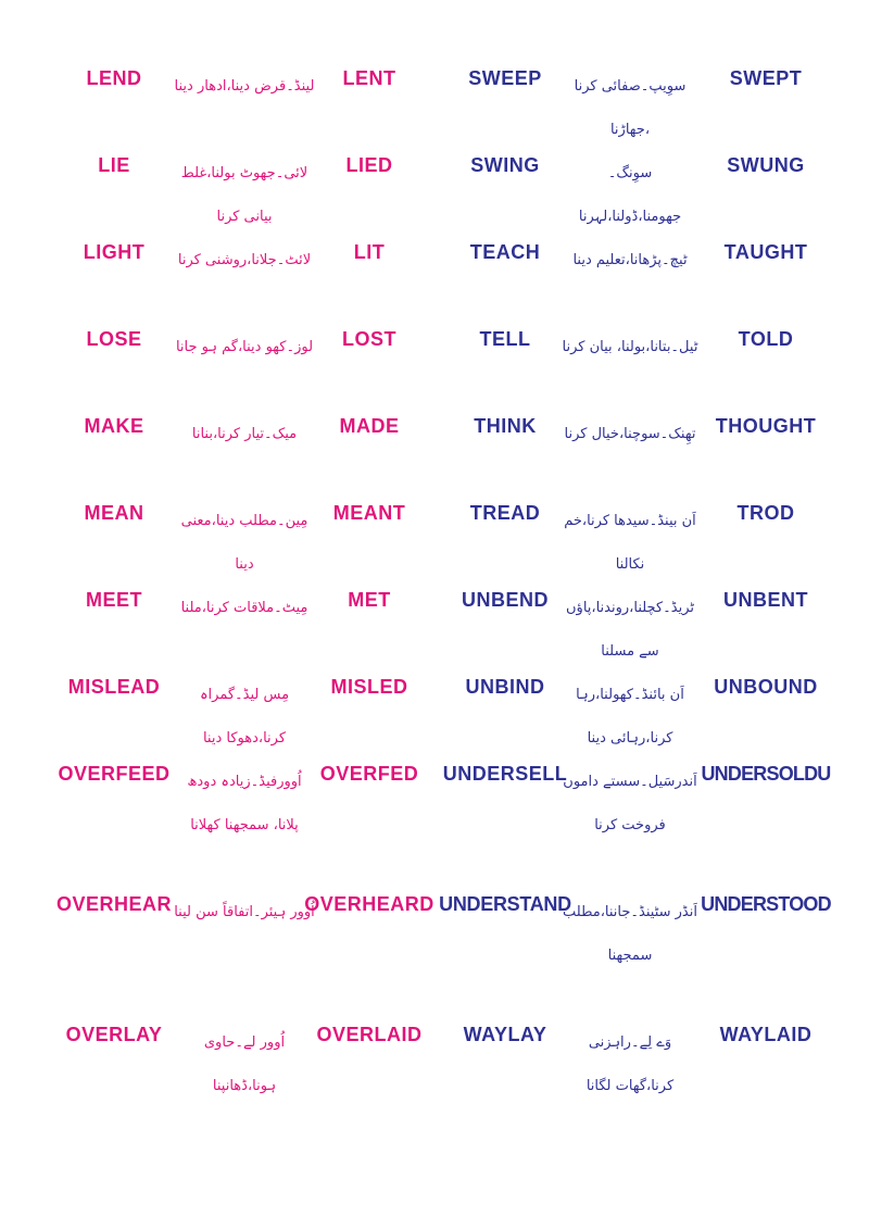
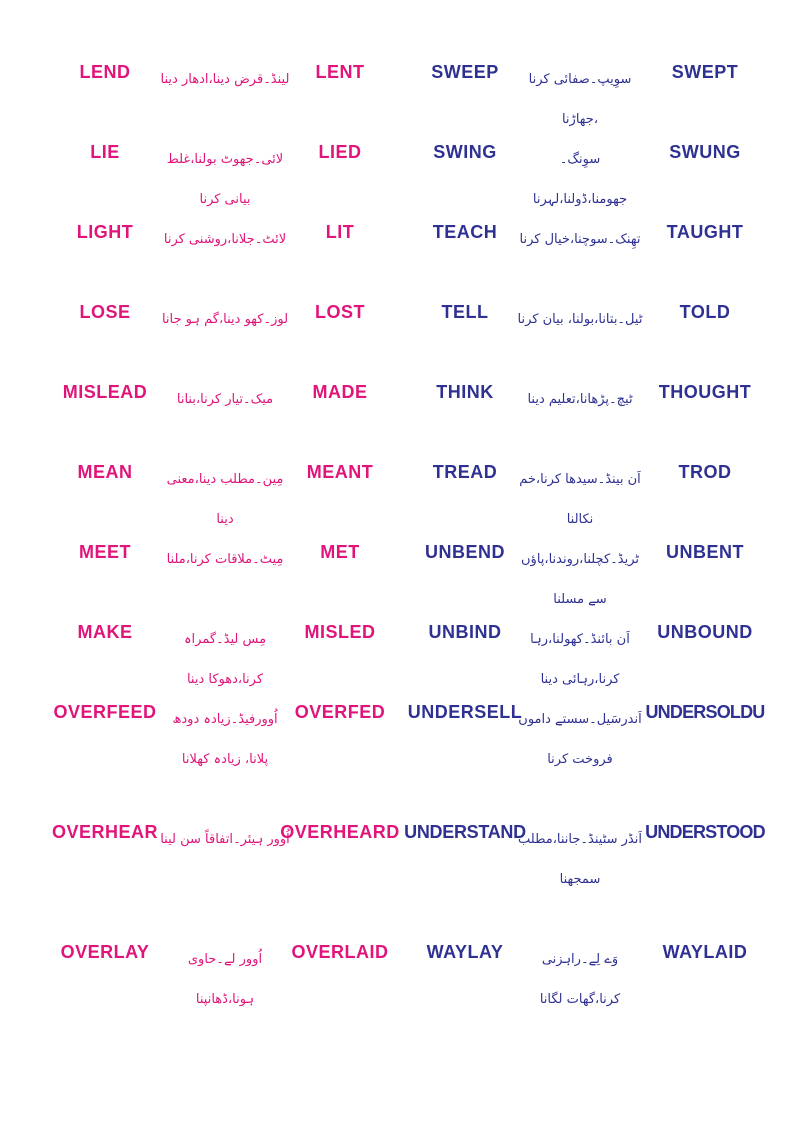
  LEND
  لینڈ۔قرض دینا،ادھار دینا
  LENT
  SWEEP
  سوِیپ۔صفائی کرنا ،جھاڑنا
  SWEPT
  LIE
  لائی۔جھوٹ بولنا،غلط بیانی کرنا
  LIED
  SWING
  سوِنگ۔جھومنا،ڈولنا،لہرنا
  SWUNG
  LIGHT
  لائٹ۔جلانا،روشنی کرنا
  LIT
  TEACH
- ٹیچ۔پڑھانا،تعلیم دینا
+ تھِنک۔سوچنا،خیال کرنا
  TAUGHT
  LOSE
  لوز۔کھو دینا،گم ہو جانا
  LOST
  TELL
  ٹیل۔بتانا،بولنا، بیان کرنا
  TOLD
- MAKE
+ MISLEAD
  میک۔تیار کرنا،بنانا
  MADE
  THINK
- تھِنک۔سوچنا،خیال کرنا
+ ٹیچ۔پڑھانا،تعلیم دینا
  THOUGHT
  MEAN
  مِین۔مطلب دینا،معنی دینا
  MEANT
  TREAD
  اَن بینڈ۔سیدھا کرنا،خم نکالنا
  TROD
  MEET
  مِیٹ۔ملاقات کرنا،ملنا
  MET
  UNBEND
  ٹریڈ۔کچلنا،روندنا،پاؤں سے مسلنا
  UNBENT
- MISLEAD
+ MAKE
  مِس لیڈ۔گمراہ کرنا،دھوکا دینا
  MISLED
  UNBIND
  اَن بائنڈ۔کھولنا،رہا کرنا،رہائی دینا
  UNBOUND
  OVERFEED
- اُوورفیڈ۔زیادہ دودھ پلانا، سمجھنا کھلانا
+ اُوورفیڈ۔زیادہ دودھ پلانا، زیادہ کھلانا
  OVERFED
  UNDERSELL
  اَندرسَیل۔سستے داموں فروخت کرنا
  UNDERSOLDU
  OVERHEAR
  اُوور ہیئر۔اتفاقاً سن لینا
  OVERHEARD
  UNDERSTAND
  اَنڈر سٹینڈ۔جاننا،مطلب سمجھنا
  UNDERSTOOD
  OVERLAY
  اُوور لے۔حاوی ہونا،ڈھانپنا
  OVERLAID
  WAYLAY
  وَے لِے۔راہزنی کرنا،گھات لگانا
  WAYLAID
